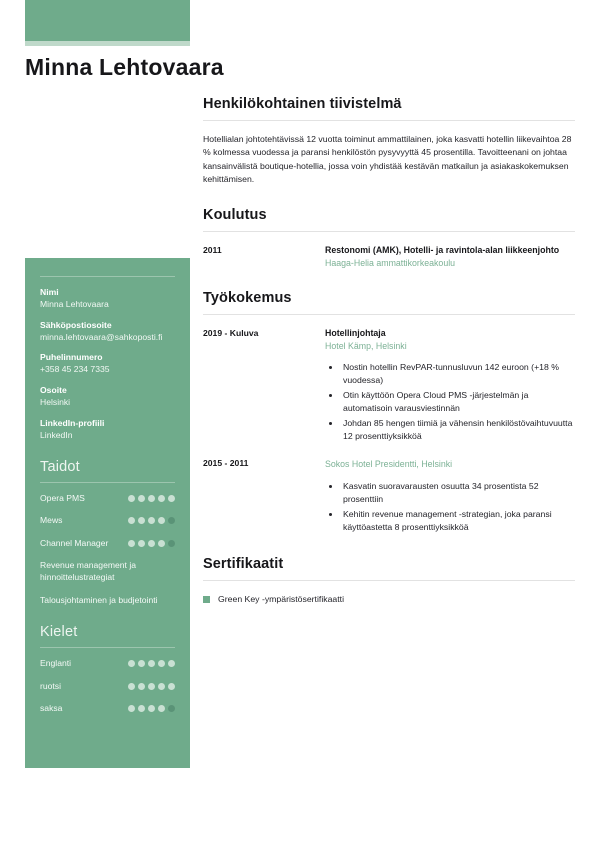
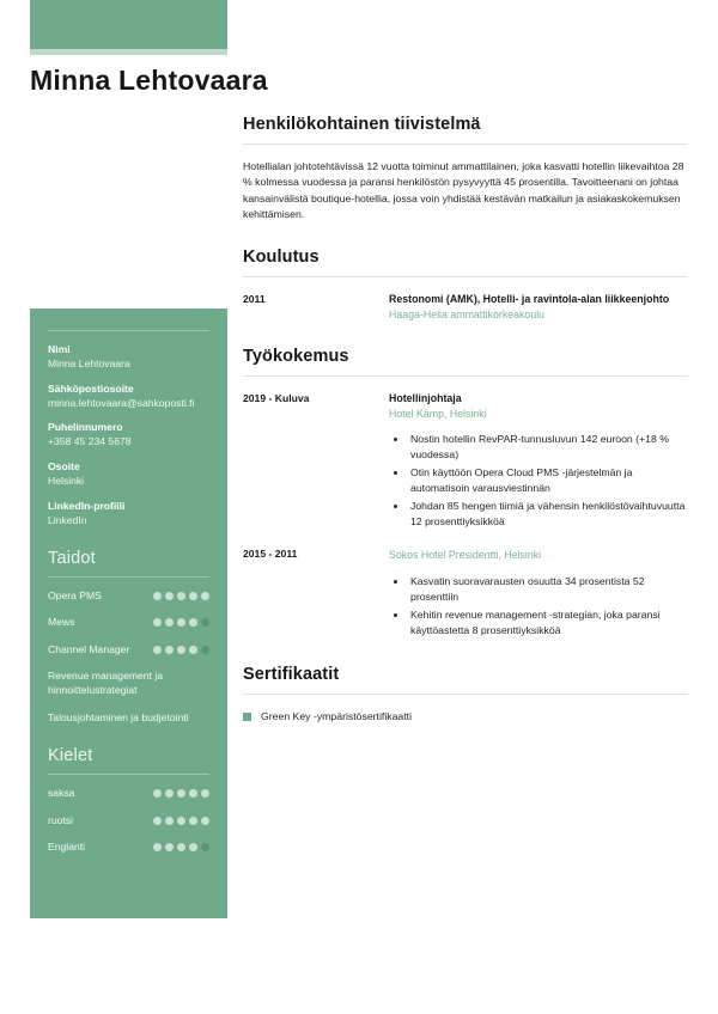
  Minna Lehtovaara
  Nimi
  Minna Lehtovaara
  Sähköpostiosoite
  minna.lehtovaara@sahkoposti.fi
  Puhelinnumero
- +358 45 234 7335
+ +358 45 234 5678
  Osoite
  Helsinki
  LinkedIn-profiili
  LinkedIn
  Taidot
  Opera PMS
  Mews
  Channel Manager
  Revenue management ja hinnoittelustrategiat
  Talousjohtaminen ja budjetointi
  Kielet
- Englanti
+ saksa
  ruotsi
- saksa
+ Englanti
  Henkilökohtainen tiivistelmä
  Hotellialan johtotehtävissä 12 vuotta toiminut ammattilainen, joka kasvatti hotellin liikevaihtoa 28 % kolmessa vuodessa ja paransi henkilöstön pysyvyyttä 45 prosentilla. Tavoitteenani on johtaa kansainvälistä boutique-hotellia, jossa voin yhdistää kestävän matkailun ja asiakaskokemuksen kehittämisen.
  Koulutus
  2011
  Restonomi (AMK), Hotelli- ja ravintola-alan liikkeenjohto
  Haaga-Helia ammattikorkeakoulu
  Työkokemus
  2019 - Kuluva
  Hotellinjohtaja
  Hotel Kämp, Helsinki
  Nostin hotellin RevPAR-tunnusluvun 142 euroon (+18 % vuodessa)
  Otin käyttöön Opera Cloud PMS -järjestelmän ja automatisoin varausviestinnän
  Johdan 85 hengen tiimiä ja vähensin henkilöstövaihtuvuutta 12 prosenttiyksikköä
  2015 - 2011
  Sokos Hotel Presidentti, Helsinki
  Kasvatin suoravarausten osuutta 34 prosentista 52 prosenttiin
  Kehitin revenue management -strategian, joka paransi käyttöastetta 8 prosenttiyksikköä
  Sertifikaatit
  Green Key -ympäristösertifikaatti
